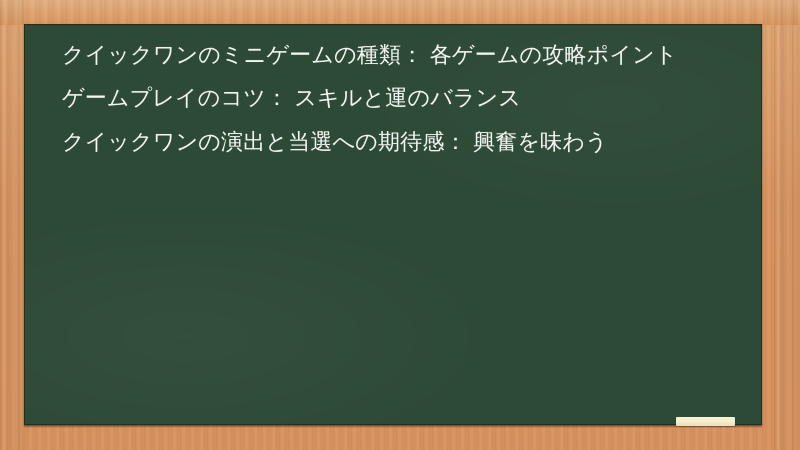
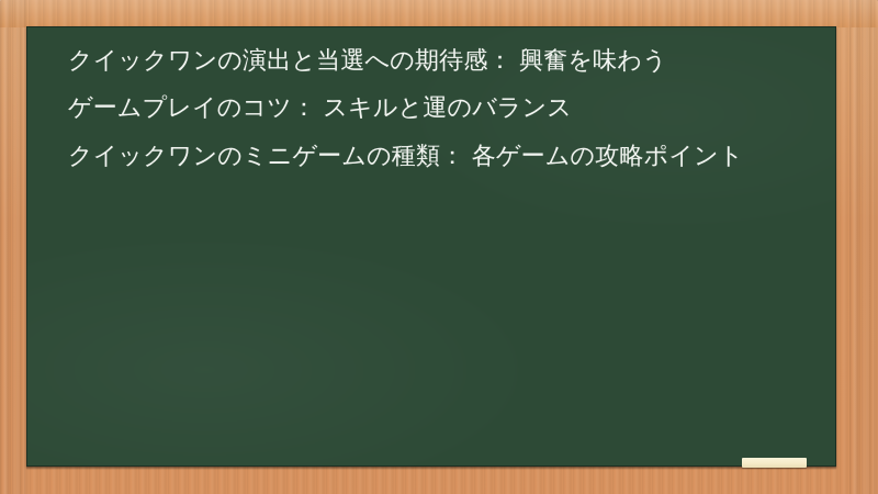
- クイックワンのミニゲームの種類： 各ゲームの攻略ポイント
+ クイックワンの演出と当選への期待感： 興奮を味わう
  ゲームプレイのコツ： スキルと運のバランス
- クイックワンの演出と当選への期待感： 興奮を味わう
+ クイックワンのミニゲームの種類： 各ゲームの攻略ポイント
